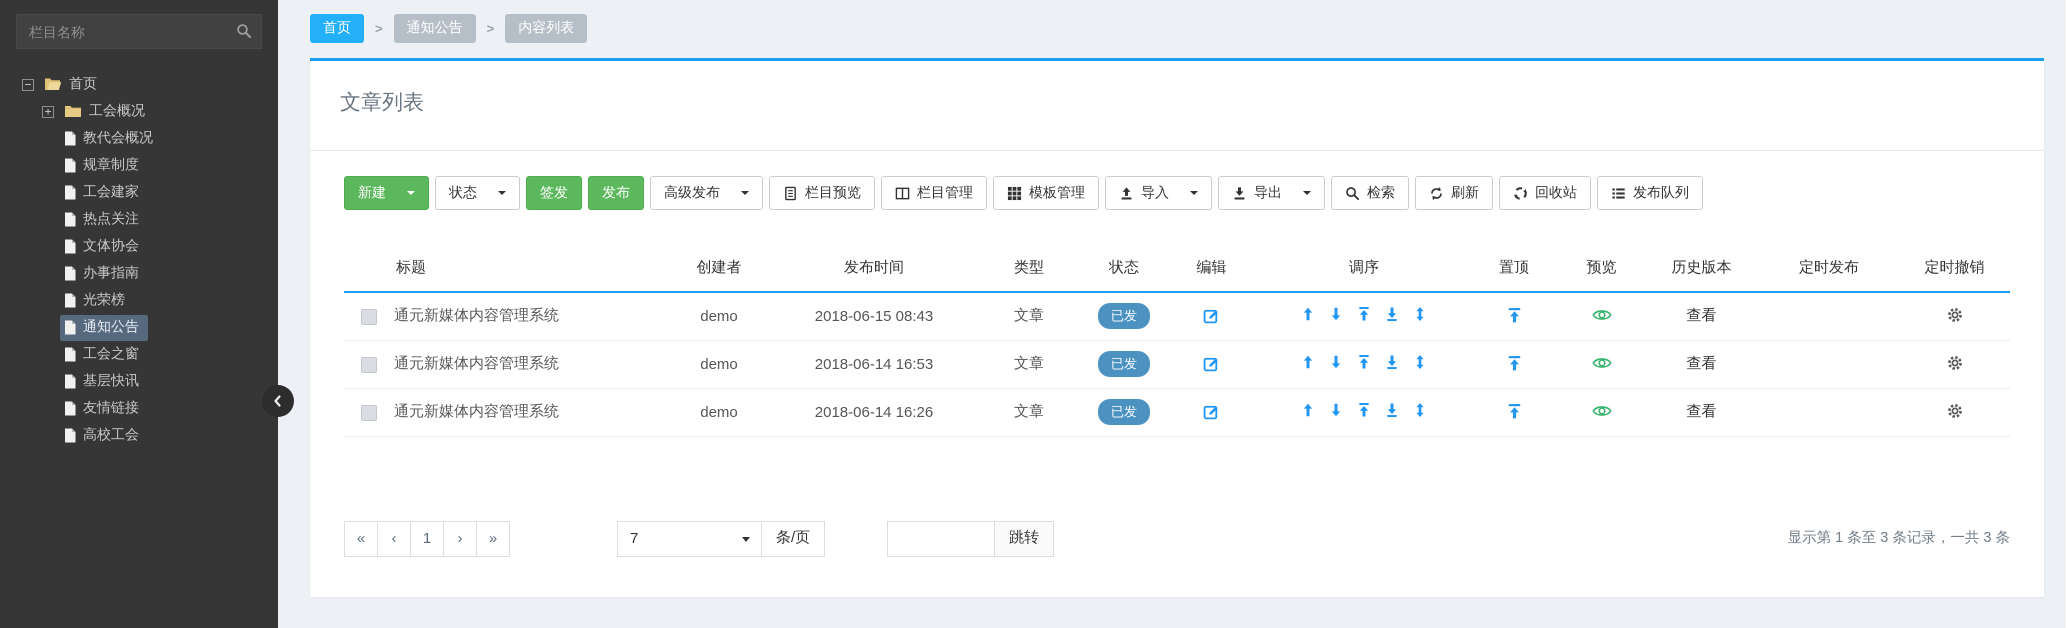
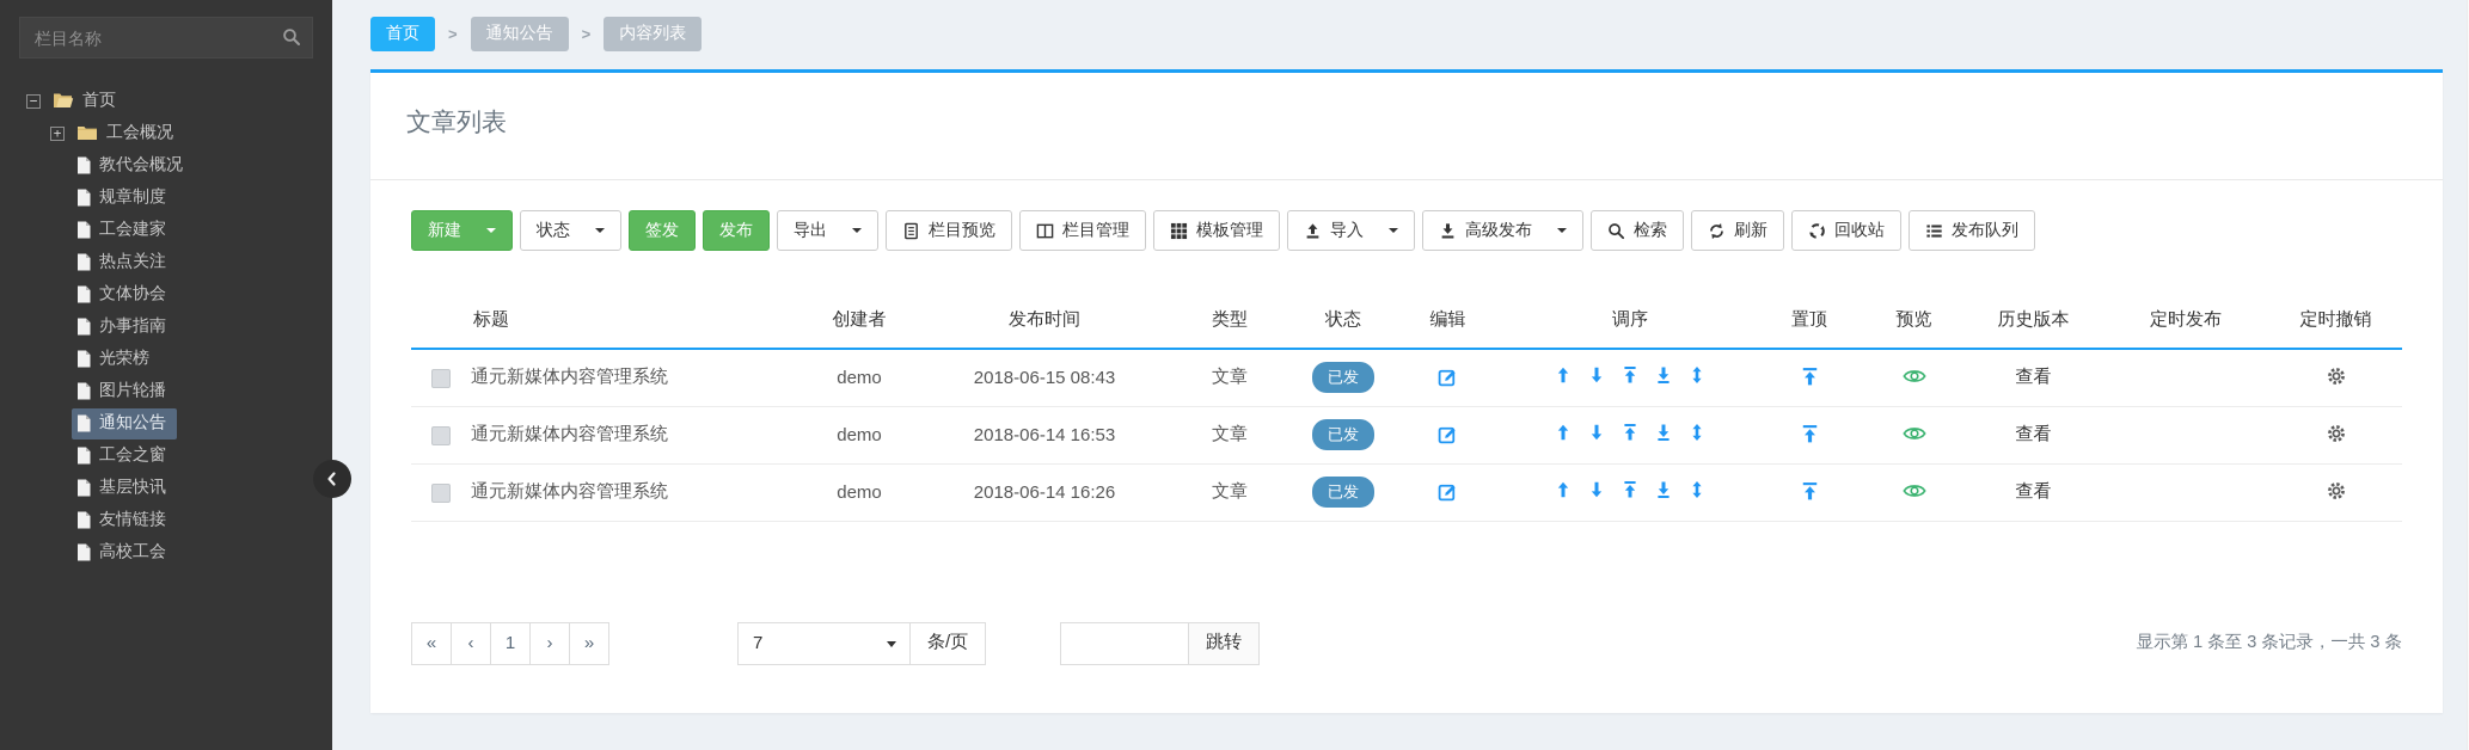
  栏目名称
  −
  首页
  +
  工会概况
  教代会概况
  规章制度
  工会建家
  热点关注
  文体协会
  办事指南
  光荣榜
+ 图片轮播
  通知公告
  工会之窗
  基层快讯
  友情链接
  高校工会
  首页
  >
  通知公告
  >
  内容列表
  文章列表
  新建
  状态
  签发
  发布
- 高级发布
+ 导出
  栏目预览
  栏目管理
  模板管理
  导入
- 导出
+ 高级发布
  检索
  刷新
  回收站
  发布队列
  	标题	创建者	发布时间	类型	状态	编辑	调序	置顶	预览	历史版本	定时发布	定时撤销
  	通元新媒体内容管理系统	demo	2018-06-15 08:43	文章	已发					查看
  	通元新媒体内容管理系统	demo	2018-06-14 16:53	文章	已发					查看
  	通元新媒体内容管理系统	demo	2018-06-14 16:26	文章	已发					查看
  «
  ‹
  1
  ›
  »
  7
  条/页
  跳转
  显示第 1 条至 3 条记录，一共 3 条
